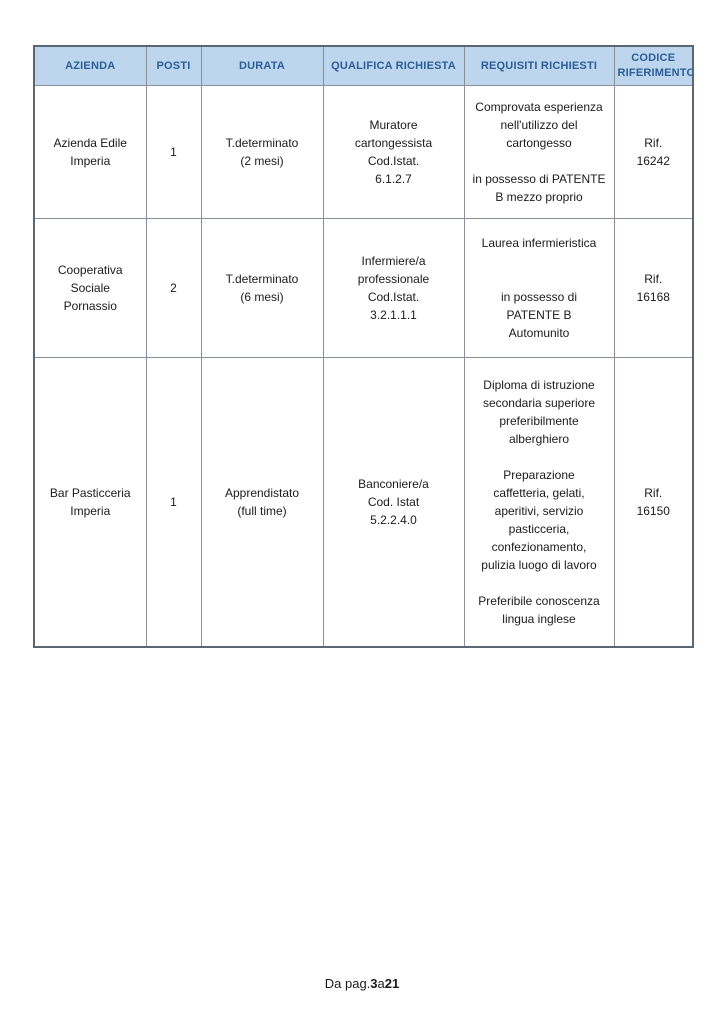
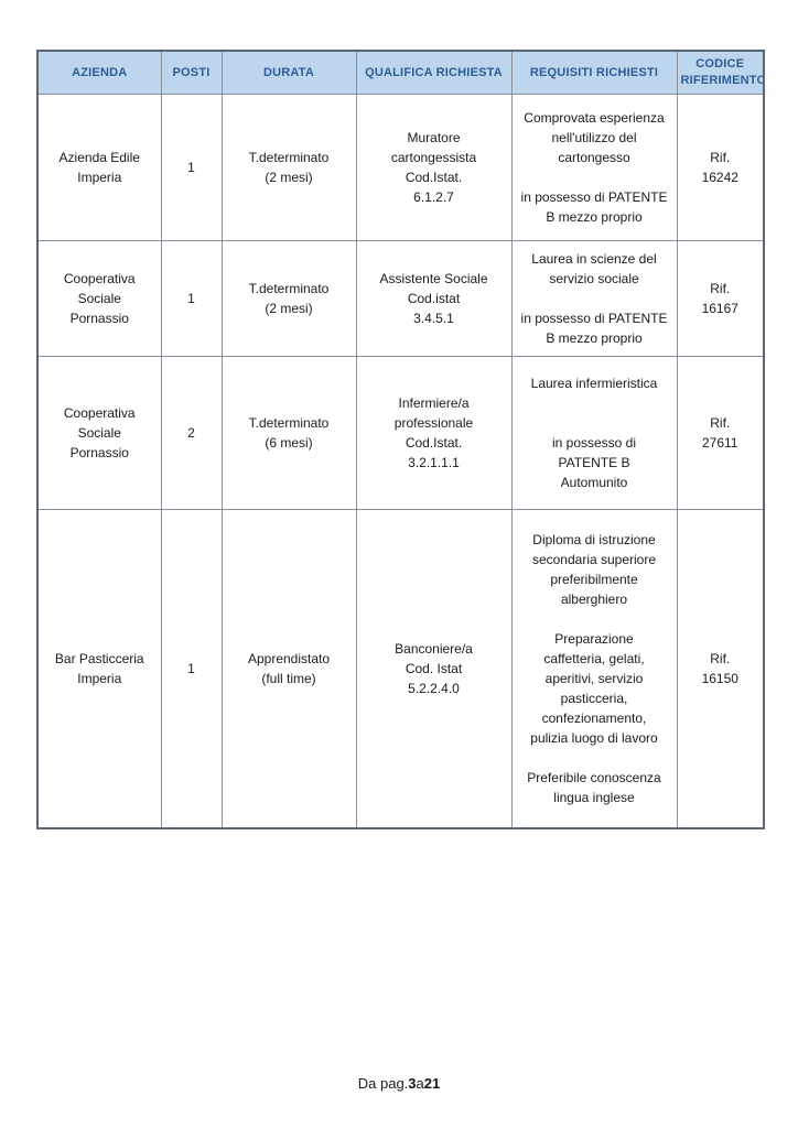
  AZIENDA	POSTI	DURATA	QUALIFICA RICHIESTA	REQUISITI RICHIESTI	CODICE RIFERIMENTO
  Azienda Edile Imperia	1	T.determinato (2 mesi)	Muratore cartongessista Cod.Istat. 6.1.2.7	Comprovata esperienza nell'utilizzo del cartongesso in possesso di PATENTE B mezzo proprio	Rif. 16242
+ Cooperativa Sociale Pornassio	1	T.determinato (2 mesi)	Assistente Sociale Cod.istat 3.4.5.1	Laurea in scienze del servizio sociale in possesso di PATENTE B mezzo proprio	Rif. 16167
- Cooperativa Sociale Pornassio	2	T.determinato (6 mesi)	Infermiere/a professionale Cod.Istat. 3.2.1.1.1	Laurea infermieristica in possesso di PATENTE B Automunito	Rif. 16168
+ Cooperativa Sociale Pornassio	2	T.determinato (6 mesi)	Infermiere/a professionale Cod.Istat. 3.2.1.1.1	Laurea infermieristica in possesso di PATENTE B Automunito	Rif. 27611
  Bar Pasticceria Imperia	1	Apprendistato (full time)	Banconiere/a Cod. Istat 5.2.2.4.0	Diploma di istruzione secondaria superiore preferibilmente alberghiero Preparazione caffetteria, gelati, aperitivi, servizio pasticceria, confezionamento, pulizia luogo di lavoro Preferibile conoscenza lingua inglese	Rif. 16150
  Da pag.3a21
